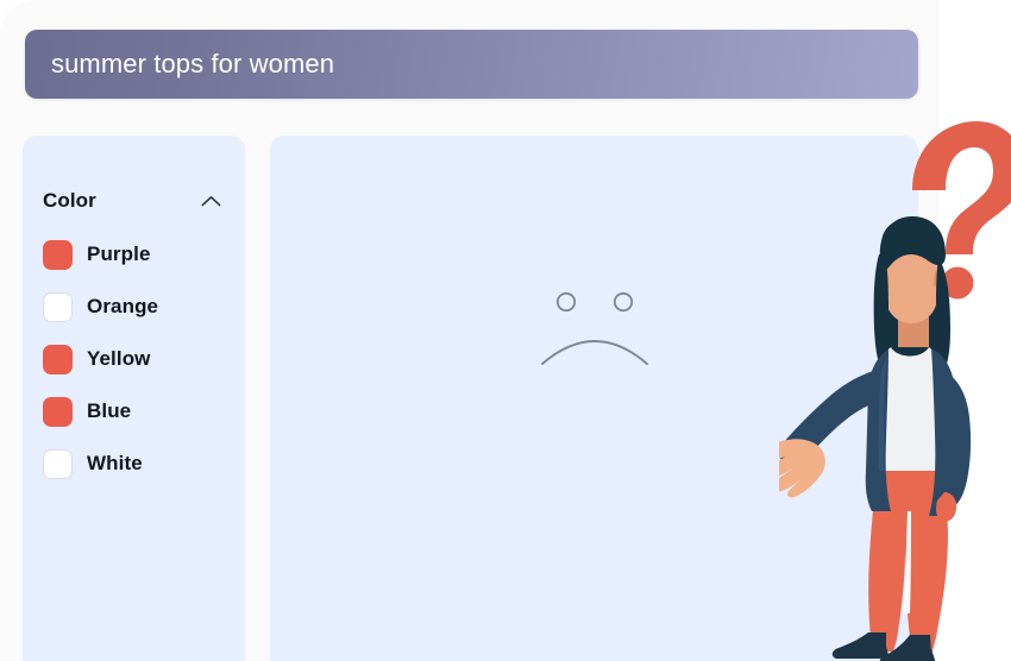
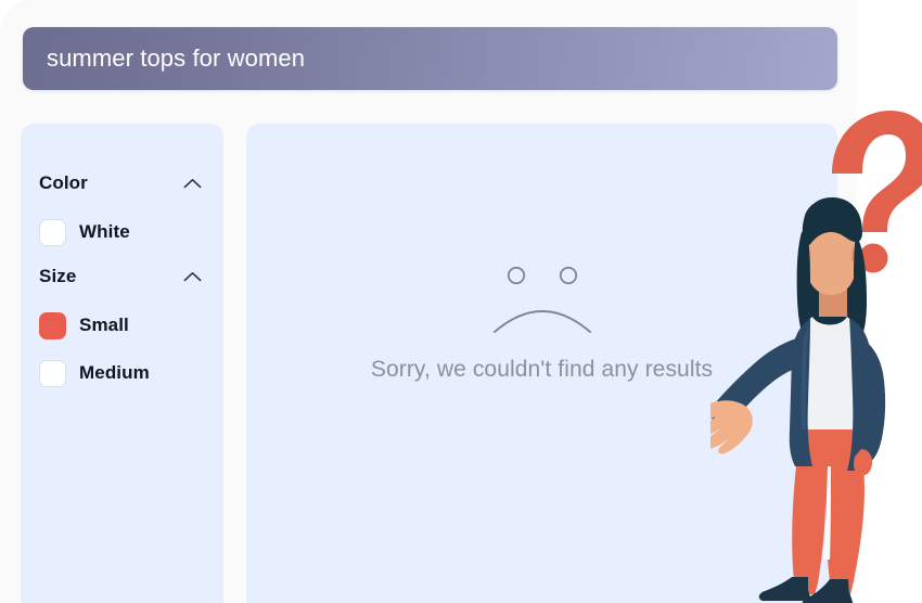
  summer tops for women
  Color
- Purple
- Orange
- Yellow
- Blue
  White
+ Size
+ Small
+ Medium
+ Sorry, we couldn't find any results
